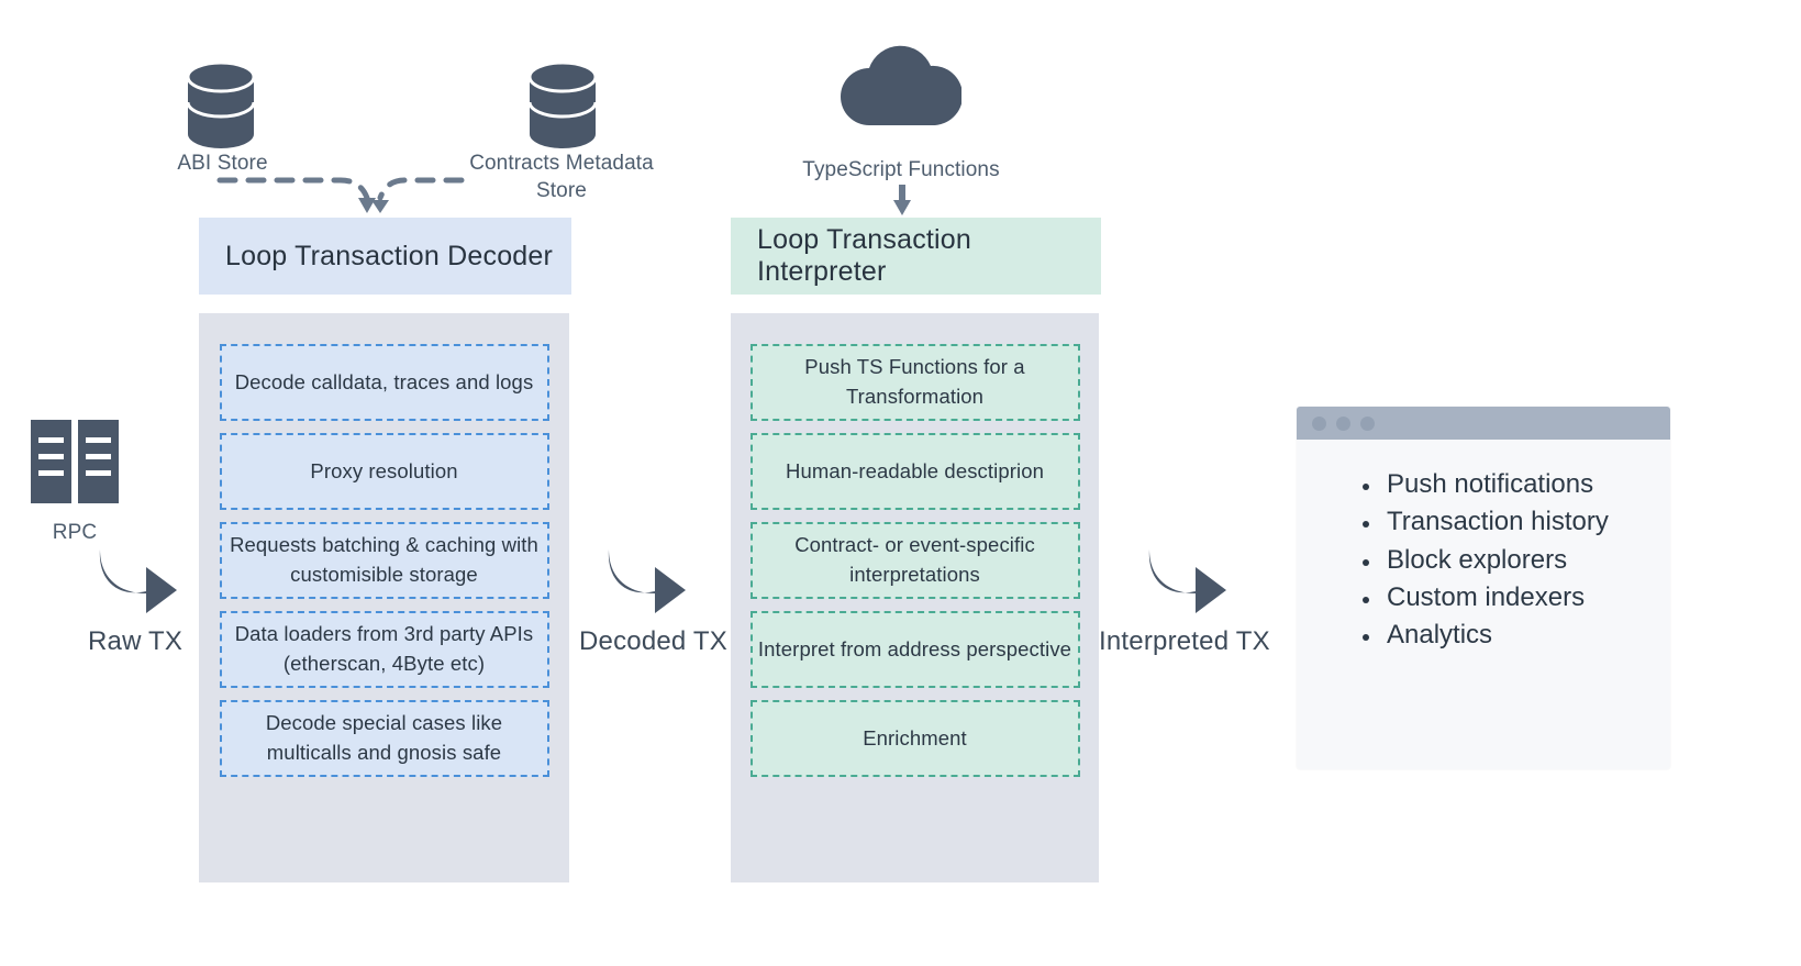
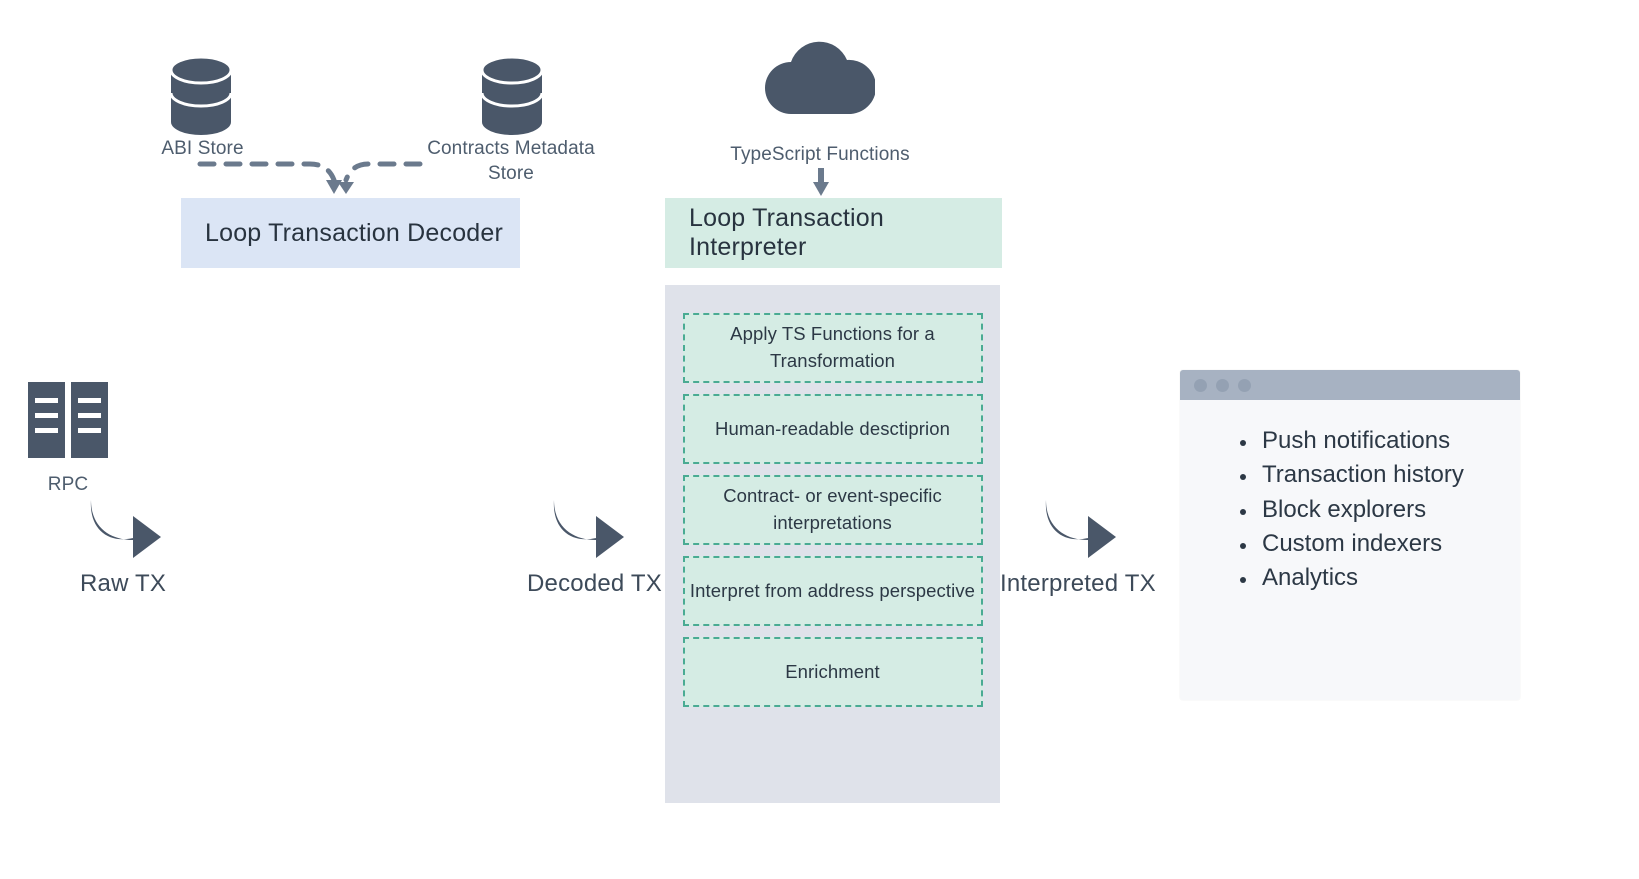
  ABI Store
  Contracts Metadata Store
  TypeScript Functions
  RPC
  Raw TX
  Loop Transaction Decoder
- Decode calldata, traces and logs
- Proxy resolution
- Requests batching & caching with customisible storage
- Data loaders from 3rd party APIs (etherscan, 4Byte etc)
- Decode special cases like multicalls and gnosis safe
  Decoded TX
  Loop Transaction Interpreter
- Push TS Functions for a Transformation
+ Apply TS Functions for a Transformation
  Human-readable desctiprion
  Contract- or event-specific interpretations
  Interpret from address perspective
  Enrichment
  Interpreted TX
  Push notifications
  Transaction history
  Block explorers
  Custom indexers
  Analytics
